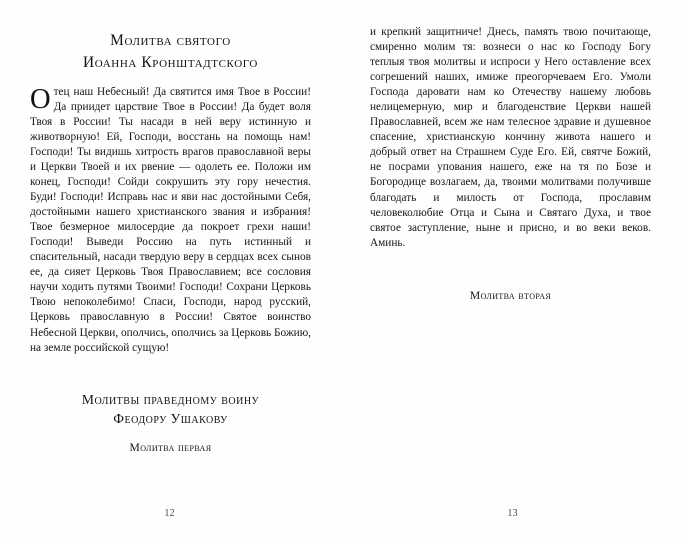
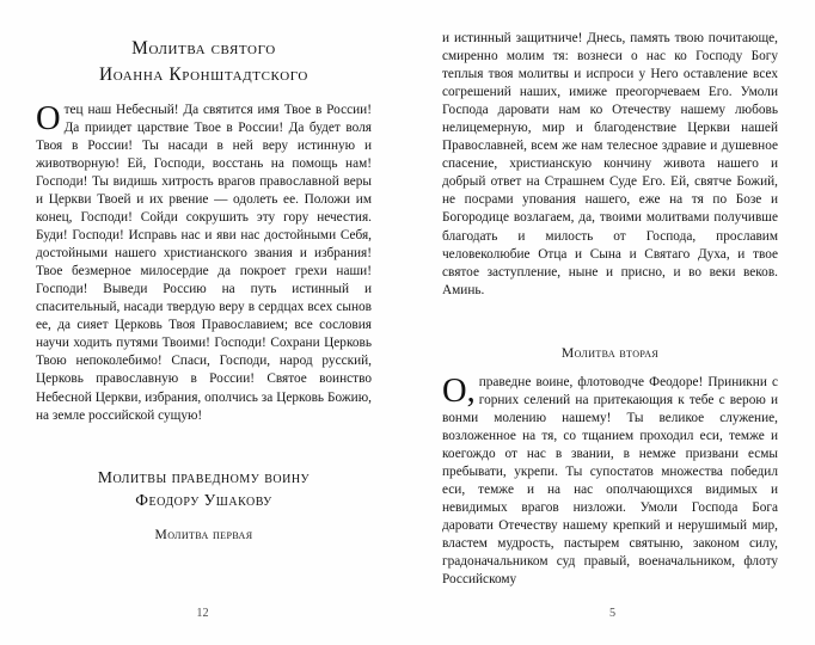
  Молитва святого
  Иоанна Кронштадтского
- Отец наш Небесный! Да святится имя Твое в России! Да приидет царствие Твое в России! Да будет воля Твоя в России! Ты насади в ней веру истинную и животворную! Ей, Господи, восстань на помощь нам! Господи! Ты видишь хитрость врагов православной веры и Церкви Твоей и их рвение — одолеть ее. Положи им конец, Господи! Сойди сокрушить эту гору нечестия. Буди! Господи! Исправь нас и яви нас достойными Себя, достойными нашего христианского звания и избрания! Твое безмерное милосердие да покроет грехи наши! Господи! Выведи Россию на путь истинный и спасительный, насади твердую веру в сердцах всех сынов ее, да сияет Церковь Твоя Православием; все сословия научи ходить путями Твоими! Господи! Сохрани Церковь Твою непоколебимо! Спаси, Господи, народ русский, Церковь православную в России! Святое воинство Небесной Церкви, ополчись, ополчись за Церковь Божию, на земле российской сущую!
+ Отец наш Небесный! Да святится имя Твое в России! Да приидет царствие Твое в России! Да будет воля Твоя в России! Ты насади в ней веру истинную и животворную! Ей, Господи, восстань на помощь нам! Господи! Ты видишь хитрость врагов православной веры и Церкви Твоей и их рвение — одолеть ее. Положи им конец, Господи! Сойди сокрушить эту гору нечестия. Буди! Господи! Исправь нас и яви нас достойными Себя, достойными нашего христианского звания и избрания! Твое безмерное милосердие да покроет грехи наши! Господи! Выведи Россию на путь истинный и спасительный, насади твердую веру в сердцах всех сынов ее, да сияет Церковь Твоя Православием; все сословия научи ходить путями Твоими! Господи! Сохрани Церковь Твою непоколебимо! Спаси, Господи, народ русский, Церковь православную в России! Святое воинство Небесной Церкви, избрания, ополчись за Церковь Божию, на земле российской сущую!
  Молитвы праведному воину
  Феодору Ушакову
  Молитва первая
  12
- и крепкий защитниче! Днесь, память твою почитающе, смиренно молим тя: вознеси о нас ко Господу Богу теплыя твоя молитвы и испроси у Него оставление всех согрешений наших, имиже преогорчеваем Его. Умоли Господа даровати нам ко Отечеству нашему любовь нелицемерную, мир и благоденствие Церкви нашей Православней, всем же нам телесное здравие и душевное спасение, христианскую кончину живота нашего и добрый ответ на Страшнем Суде Его. Ей, святче Божий, не посрами упования нашего, еже на тя по Бозе и Богородице возлагаем, да, твоими молитвами получивше благодать и милость от Господа, прославим человеколюбие Отца и Сына и Святаго Духа, и твое святое заступление, ныне и присно, и во веки веков. Аминь.
+ и истинный защитниче! Днесь, память твою почитающе, смиренно молим тя: вознеси о нас ко Господу Богу теплыя твоя молитвы и испроси у Него оставление всех согрешений наших, имиже преогорчеваем Его. Умоли Господа даровати нам ко Отечеству нашему любовь нелицемерную, мир и благоденствие Церкви нашей Православней, всем же нам телесное здравие и душевное спасение, христианскую кончину живота нашего и добрый ответ на Страшнем Суде Его. Ей, святче Божий, не посрами упования нашего, еже на тя по Бозе и Богородице возлагаем, да, твоими молитвами получивше благодать и милость от Господа, прославим человеколюбие Отца и Сына и Святаго Духа, и твое святое заступление, ныне и присно, и во веки веков. Аминь.
  Молитва вторая
+ О, праведне воине, флотоводче Феодоре! Приникни с горних селений на притекающия к тебе с верою и вонми молению нашему! Ты великое служение, возложенное на тя, со тщанием проходил еси, темже и коегождо от нас в звании, в немже призвани есмы пребывати, укрепи. Ты супостатов множества победил еси, темже и на нас ополчающихся видимых и невидимых врагов низложи. Умоли Господа Бога даровати Отечеству нашему крепкий и нерушимый мир, властем мудрость, пастырем святыню, законом силу, градоначальником суд правый, военачальником, флоту Российскому
- 13
+ 5
